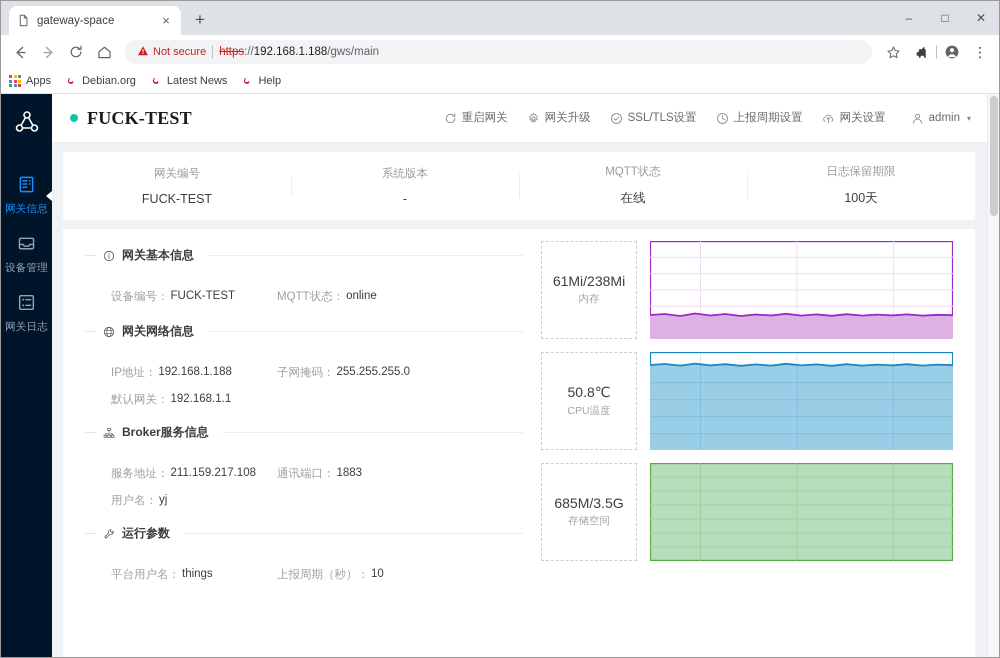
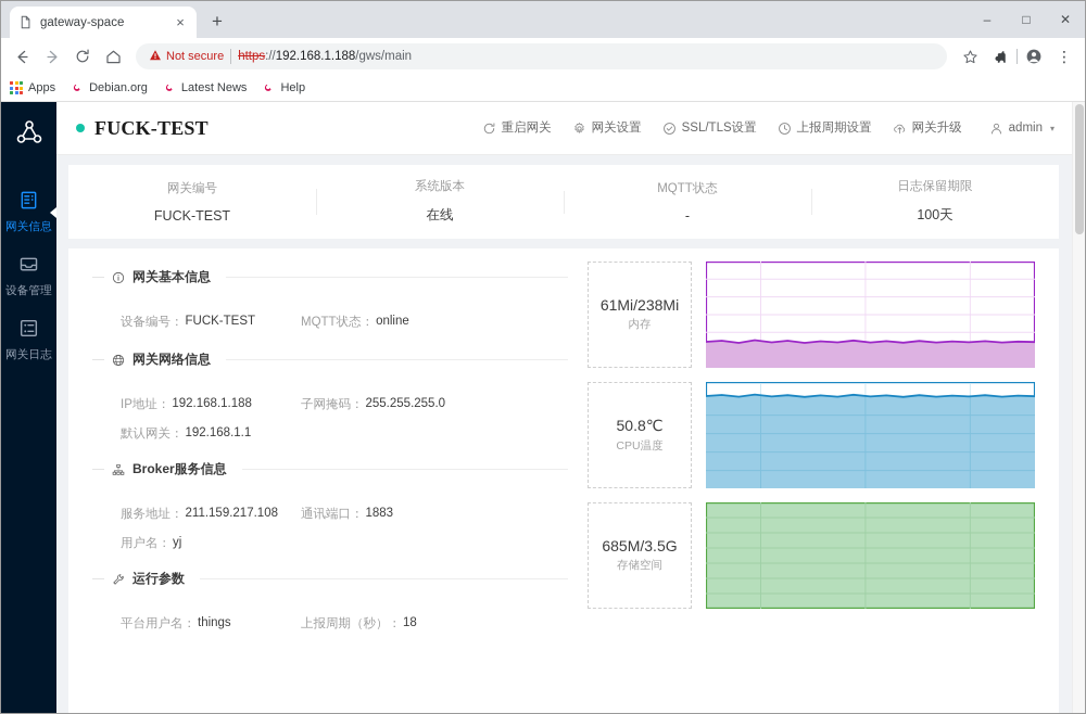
  gateway-space
  ×
  +
  –
  □
  ✕
  Not secure
  https://192.168.1.188/gws/main
  ⋮
  Apps
  Debian.org
  Latest News
  Help
  网关信息
  设备管理
  网关日志
  FUCK-TEST
  重启网关
- 网关升级
+ 网关设置
  SSL/TLS设置
  上报周期设置
- 网关设置
+ 网关升级
  admin
  ▾
  网关编号
  FUCK-TEST
  系统版本
- -
+ 在线
  MQTT状态
- 在线
+ -
  日志保留期限
  100天
  网关基本信息
  设备编号：
  FUCK-TEST
  MQTT状态：
  online
  网关网络信息
  IP地址：
  192.168.1.188
  子网掩码：
  255.255.255.0
  默认网关：
  192.168.1.1
  Broker服务信息
  服务地址：
  211.159.217.108
  通讯端口：
  1883
  用户名：
  yj
  运行参数
  平台用户名：
  things
  上报周期（秒）：
- 10
+ 18
  61Mi/238Mi
  内存
  50.8℃
  CPU温度
  685M/3.5G
  存储空间
